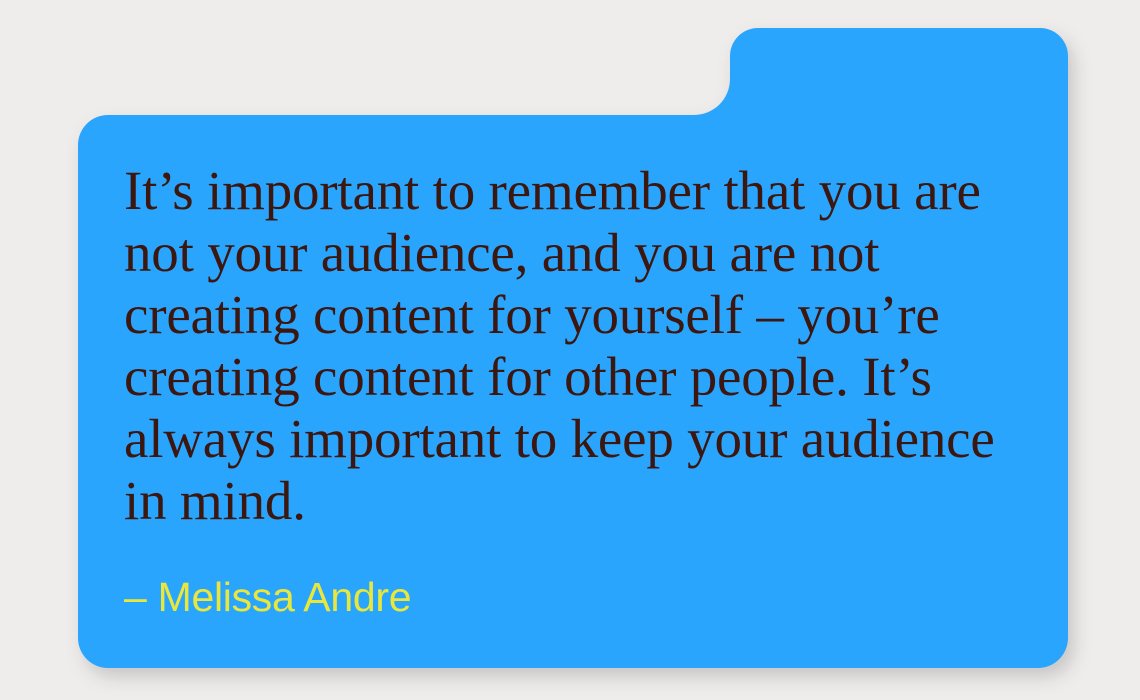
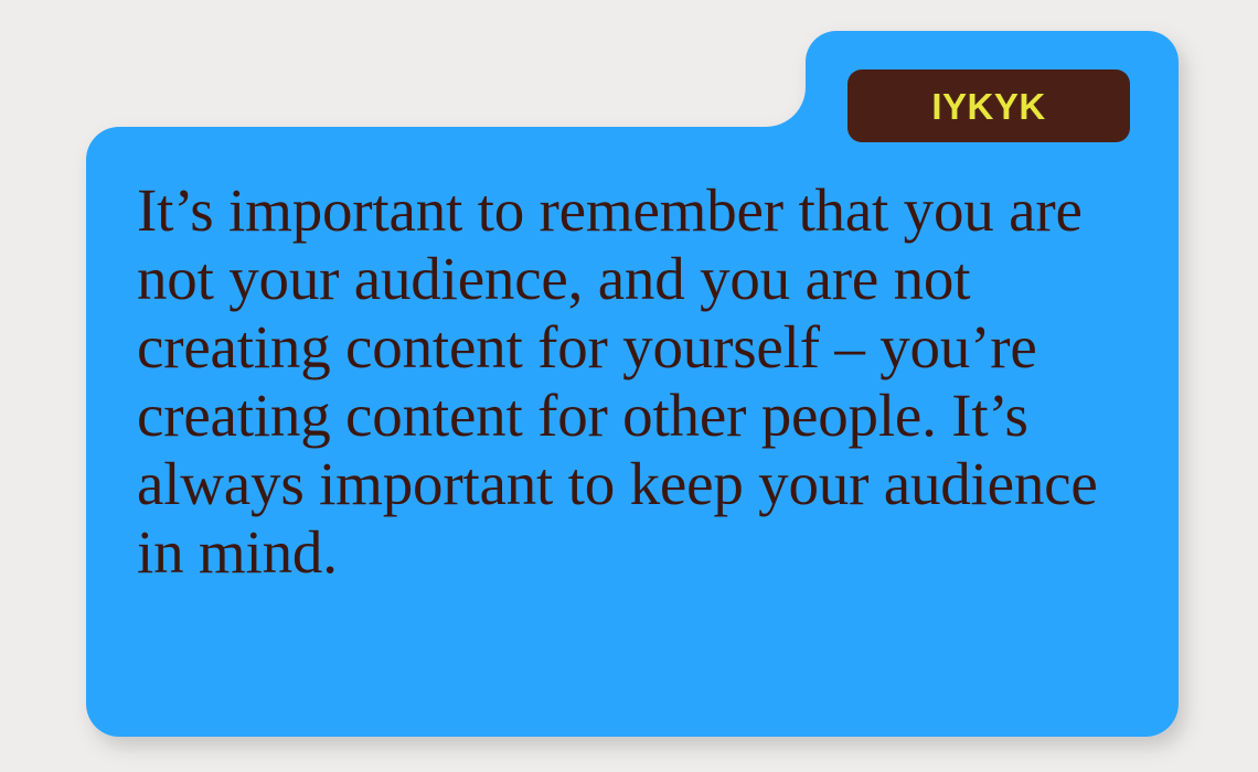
+ IYKYK
  It’s important to remember that you are
  not your audience, and you are not
  creating content for yourself – you’re
  creating content for other people. It’s
  always important to keep your audience
  in mind.
- – Melissa Andre
